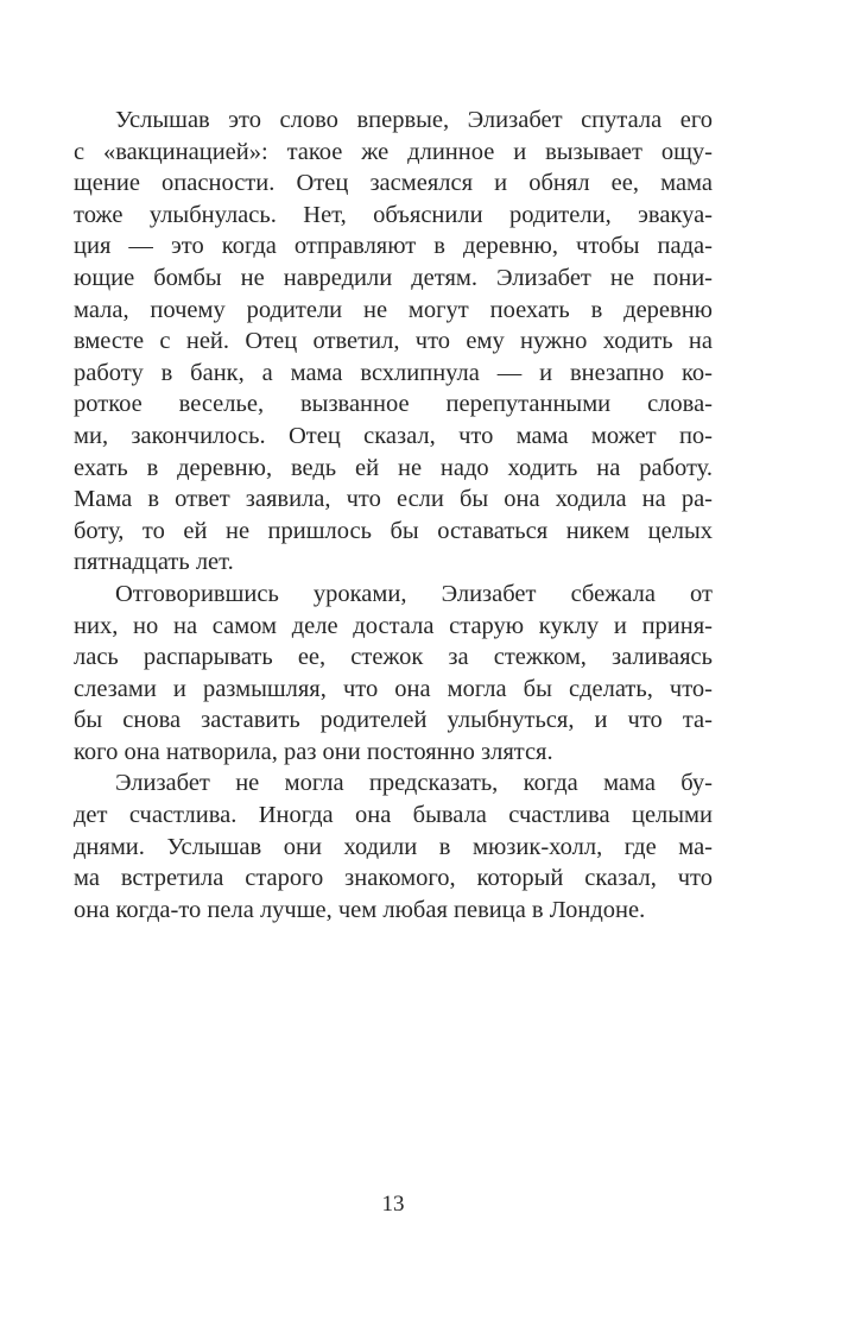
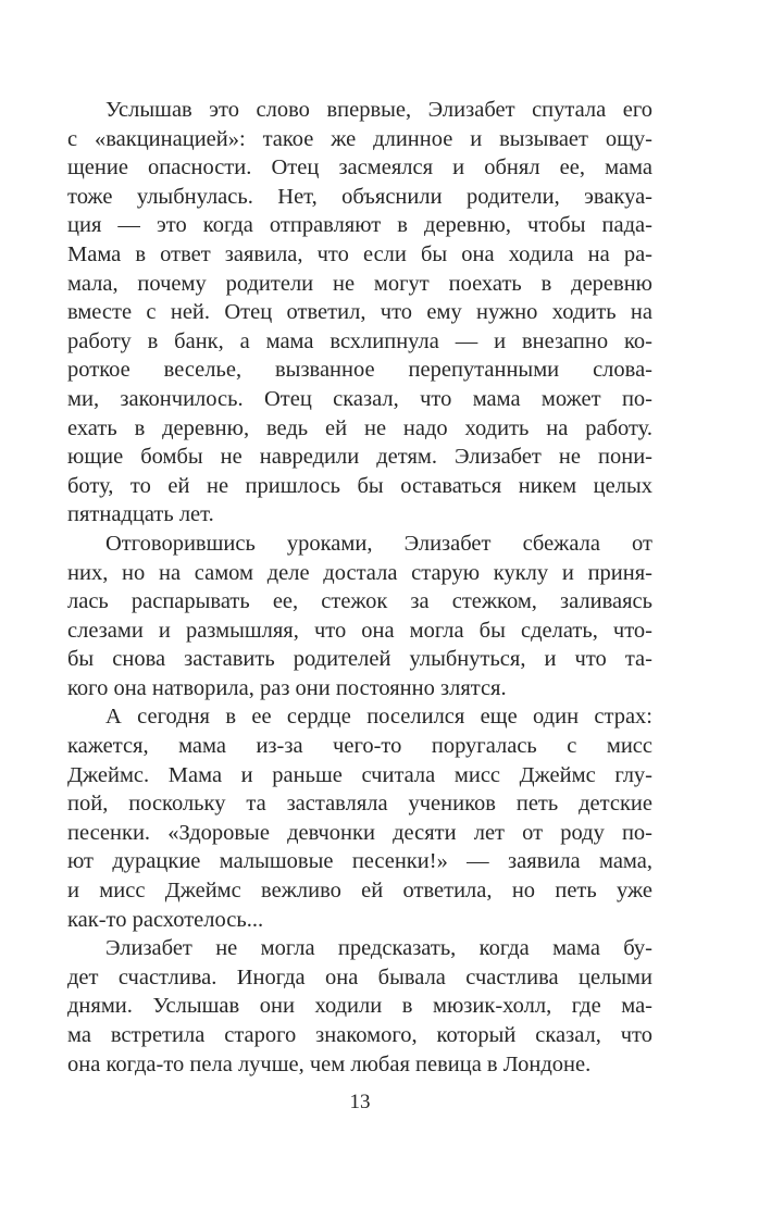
  Услышав это слово впервые, Элизабет спутала его
  с «вакцинацией»: такое же длинное и вызывает ощу-
  щение опасности. Отец засмеялся и обнял ее, мама
  тоже улыбнулась. Нет, объяснили родители, эвакуа-
  ция — это когда отправляют в деревню, чтобы пада-
- ющие бомбы не навредили детям. Элизабет не пони-
+ Мама в ответ заявила, что если бы она ходила на ра-
  мала, почему родители не могут поехать в деревню
  вместе с ней. Отец ответил, что ему нужно ходить на
  работу в банк, а мама всхлипнула — и внезапно ко-
  роткое веселье, вызванное перепутанными слова-
  ми, закончилось. Отец сказал, что мама может по-
  ехать в деревню, ведь ей не надо ходить на работу.
- Мама в ответ заявила, что если бы она ходила на ра-
+ ющие бомбы не навредили детям. Элизабет не пони-
  боту, то ей не пришлось бы оставаться никем целых
  пятнадцать лет.
  Отговорившись уроками, Элизабет сбежала от
  них, но на самом деле достала старую куклу и приня-
  лась распарывать ее, стежок за стежком, заливаясь
  слезами и размышляя, что она могла бы сделать, что-
  бы снова заставить родителей улыбнуться, и что та-
  кого она натворила, раз они постоянно злятся.
+ А сегодня в ее сердце поселился еще один страх:
+ кажется, мама из-за чего-то поругалась с мисс
+ Джеймс. Мама и раньше считала мисс Джеймс глу-
+ пой, поскольку та заставляла учеников петь детские
+ песенки. «Здоровые девчонки десяти лет от роду по-
+ ют дурацкие малышовые песенки!» — заявила мама,
+ и мисс Джеймс вежливо ей ответила, но петь уже
+ как-то расхотелось...
  Элизабет не могла предсказать, когда мама бу-
  дет счастлива. Иногда она бывала счастлива целыми
  днями. Услышав они ходили в мюзик-холл, где ма-
  ма встретила старого знакомого, который сказал, что
  она когда-то пела лучше, чем любая певица в Лондоне.
  13
